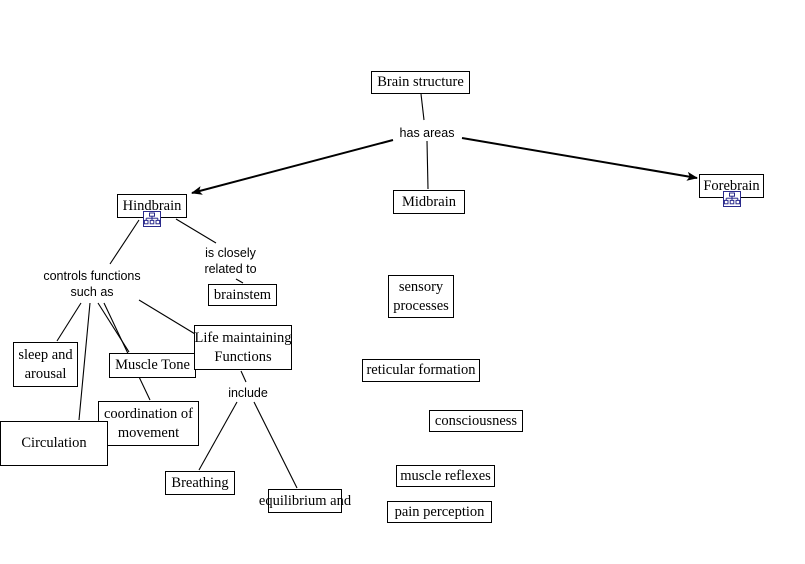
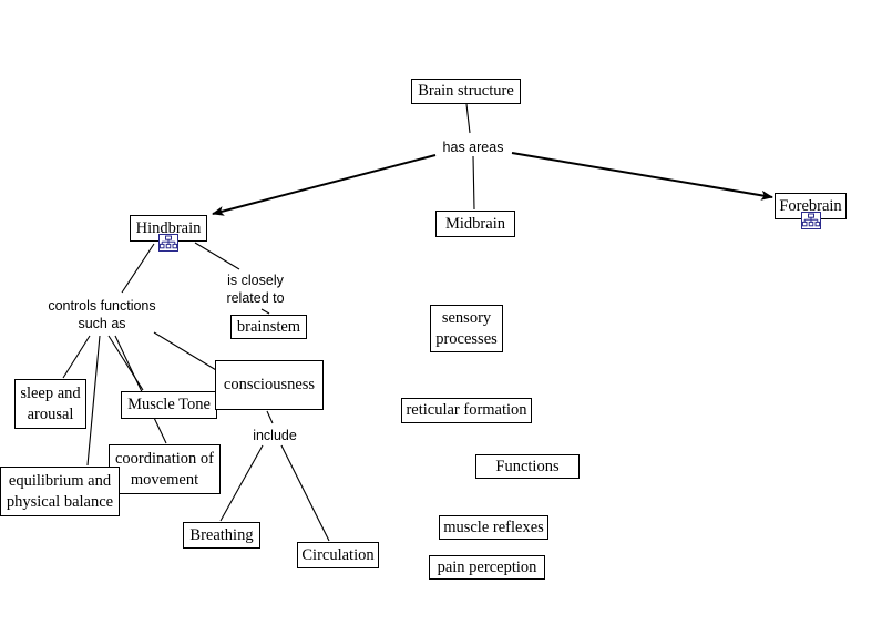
  Brain structure
  Hindbrain
  Midbrain
  Forebrain
  brainstem
  sleep and
  arousal
  Muscle Tone
- Life maintaining
- Functions
+ consciousness
  coordination of
  movement
- Circulation
+ equilibrium and
+ physical balance
  Breathing
- equilibrium and
+ Circulation
  sensory
  processes
  reticular formation
- consciousness
+ Functions
  muscle reflexes
  pain perception
  has areas
  is closely
  related to
  controls functions
  such as
  include
